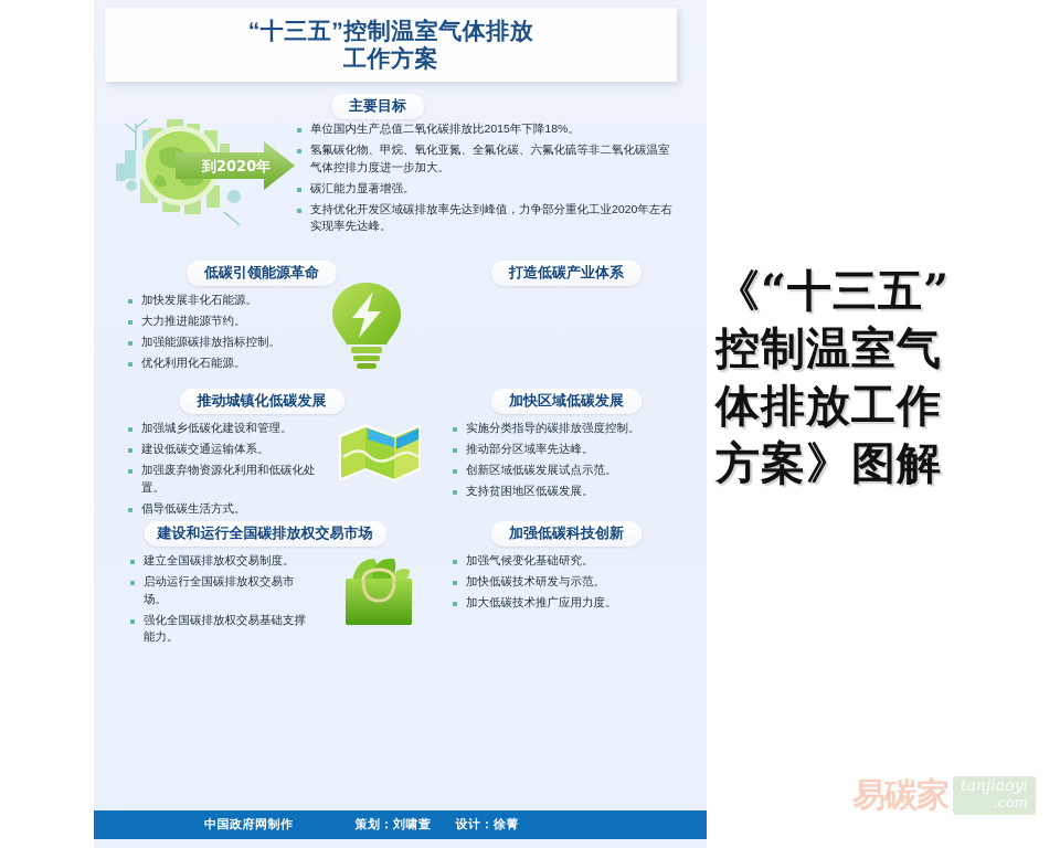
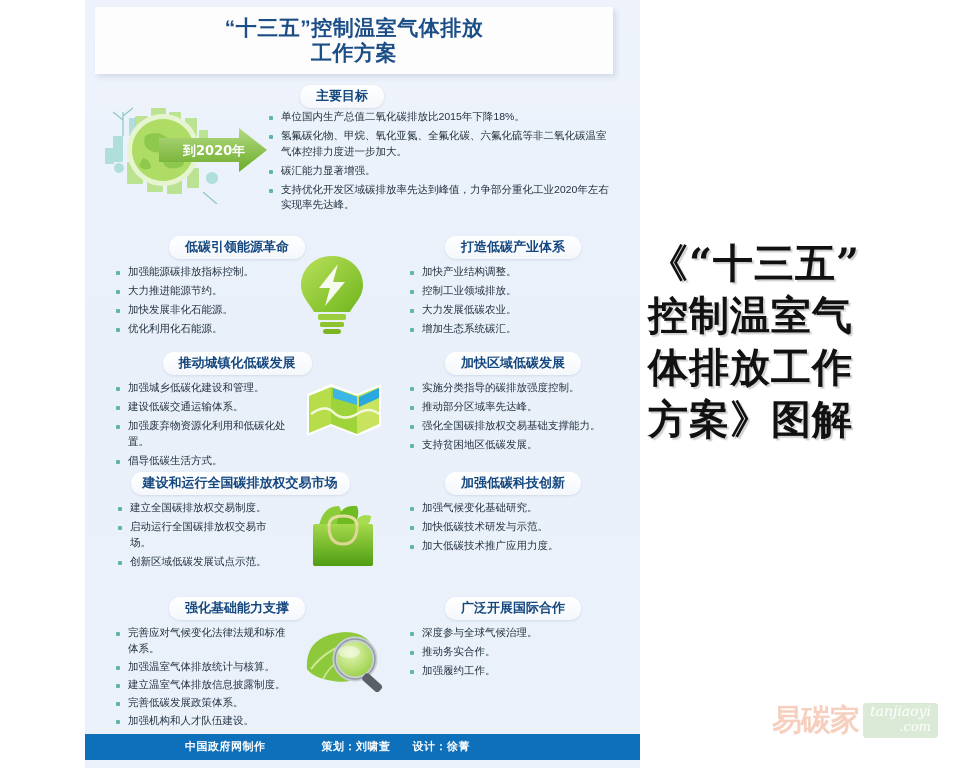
  “十三五”控制温室气体排放
  工作方案
  到2020年
  主要目标
  单位国内生产总值二氧化碳排放比2015年下降18%。
  氢氟碳化物、甲烷、氧化亚氮、全氟化碳、六氟化硫等非二氧化碳温室气体控排力度进一步加大。
  碳汇能力显著增强。
  支持优化开发区域碳排放率先达到峰值，力争部分重化工业2020年左右实现率先达峰。
  低碳引领能源革命
- 加快发展非化石能源。
+ 加强能源碳排放指标控制。
  大力推进能源节约。
- 加强能源碳排放指标控制。
+ 加快发展非化石能源。
  优化利用化石能源。
  打造低碳产业体系
+ 加快产业结构调整。
+ 控制工业领域排放。
+ 大力发展低碳农业。
+ 增加生态系统碳汇。
  推动城镇化低碳发展
  加强城乡低碳化建设和管理。
  建设低碳交通运输体系。
  加强废弃物资源化利用和低碳化处置。
  倡导低碳生活方式。
  加快区域低碳发展
  实施分类指导的碳排放强度控制。
  推动部分区域率先达峰。
- 创新区域低碳发展试点示范。
+ 强化全国碳排放权交易基础支撑能力。
  支持贫困地区低碳发展。
  建设和运行全国碳排放权交易市场
  建立全国碳排放权交易制度。
  启动运行全国碳排放权交易市场。
- 强化全国碳排放权交易基础支撑能力。
+ 创新区域低碳发展试点示范。
  加强低碳科技创新
  加强气候变化基础研究。
  加快低碳技术研发与示范。
  加大低碳技术推广应用力度。
+ 强化基础能力支撑
+ 完善应对气候变化法律法规和标准体系。
+ 加强温室气体排放统计与核算。
+ 建立温室气体排放信息披露制度。
+ 完善低碳发展政策体系。
+ 加强机构和人才队伍建设。
+ 广泛开展国际合作
+ 深度参与全球气候治理。
+ 推动务实合作。
+ 加强履约工作。
  中国政府网制作
  策划：刘啸萱
  设计：徐菁
  《“十三五”
  控制温室气
  体排放工作
  方案》图解
  易碳家
  tanjiaoyi
  .com
